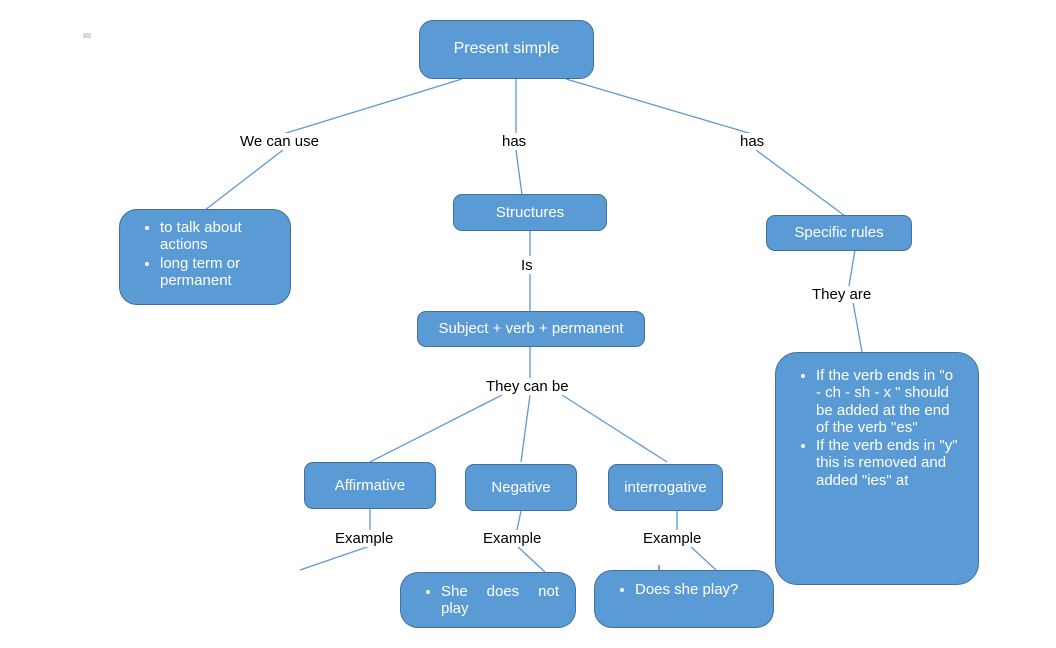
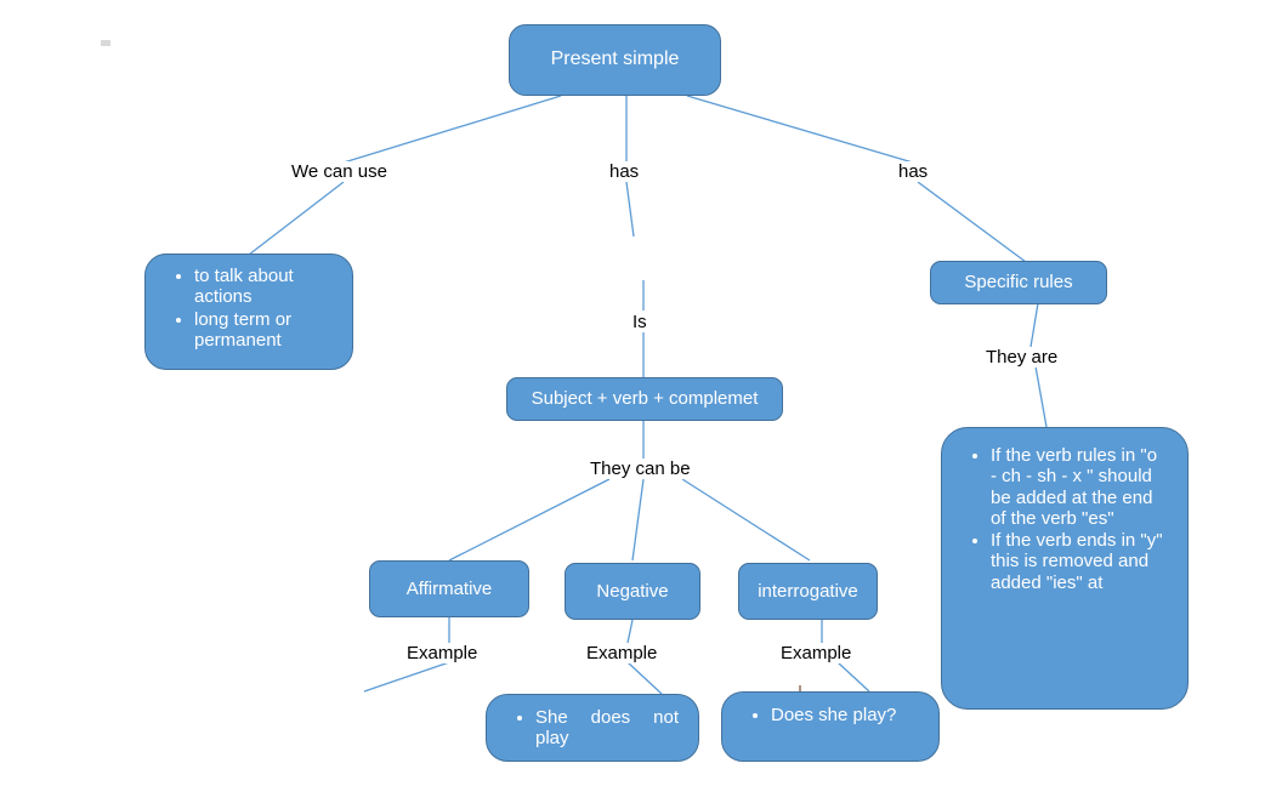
  Present simple
  to talk about actions
  long term or permanent
- Structures
- Subject + verb + permanent
+ Subject + verb + complemet
  Specific rules
- If the verb ends in "o - ch - sh - x " should be added at the end of the verb "es"
+ If the verb rules in "o - ch - sh - x " should be added at the end of the verb "es"
  If the verb ends in "y" this is removed and added "ies" at
  Affirmative
  Negative
  interrogative
  She does not play
  Does she play?
  We can use
  has
  has
  Is
  They can be
  They are
  Example
  Example
  Example
